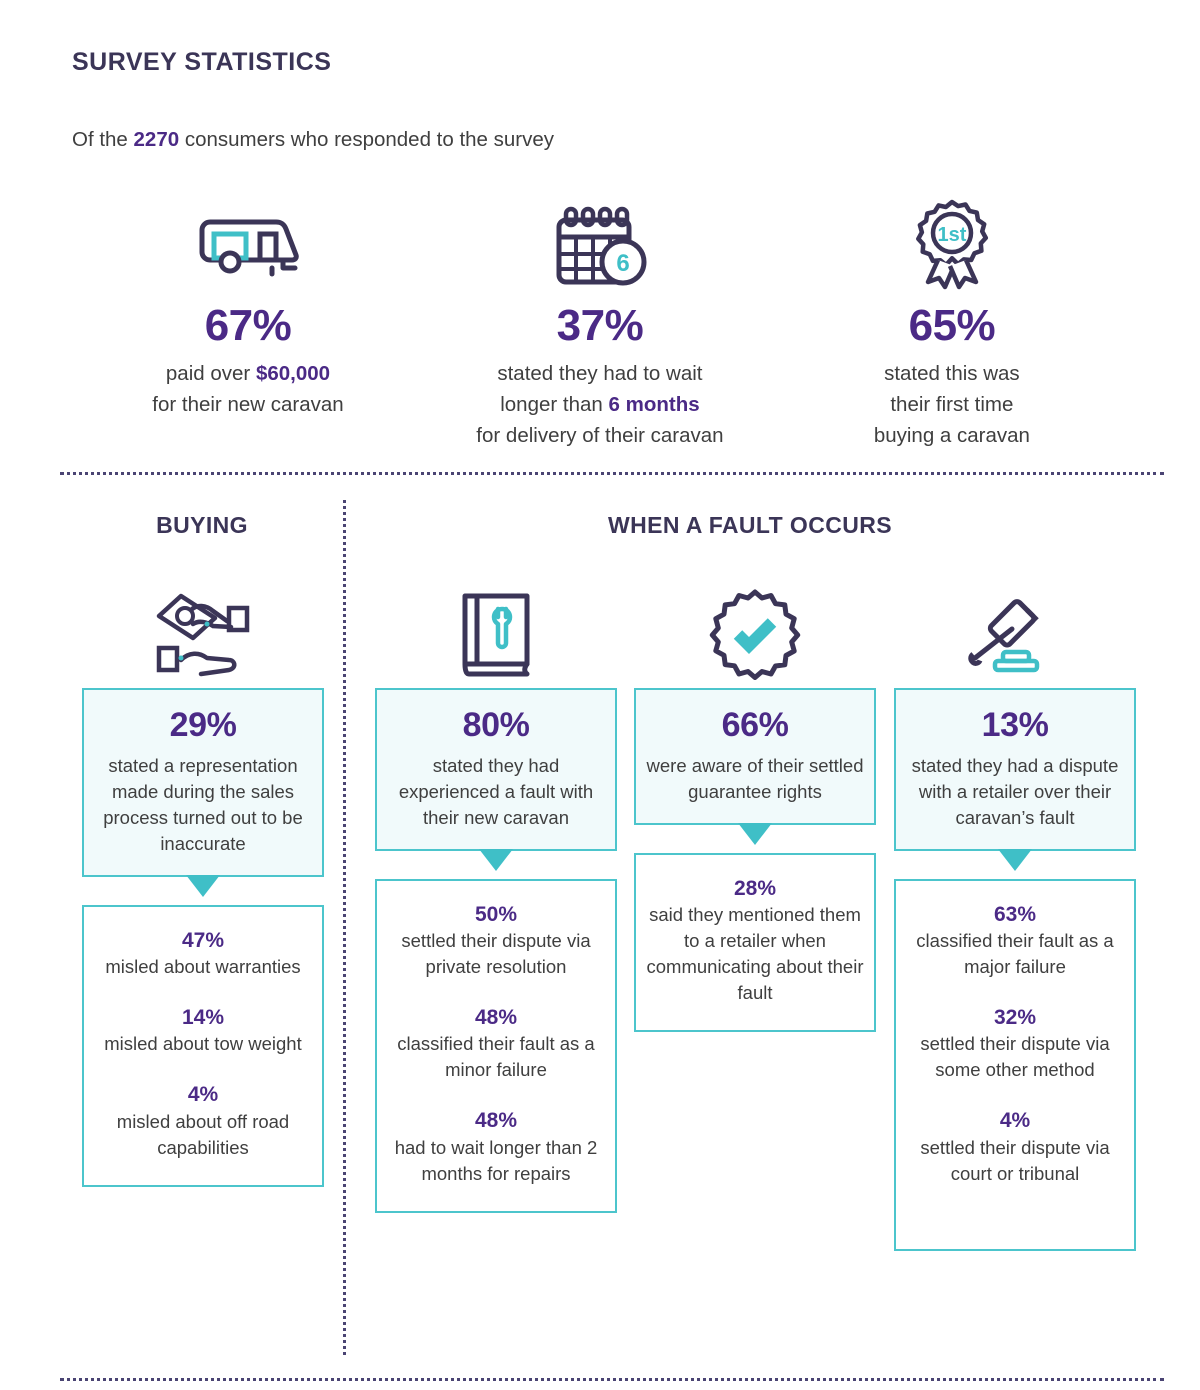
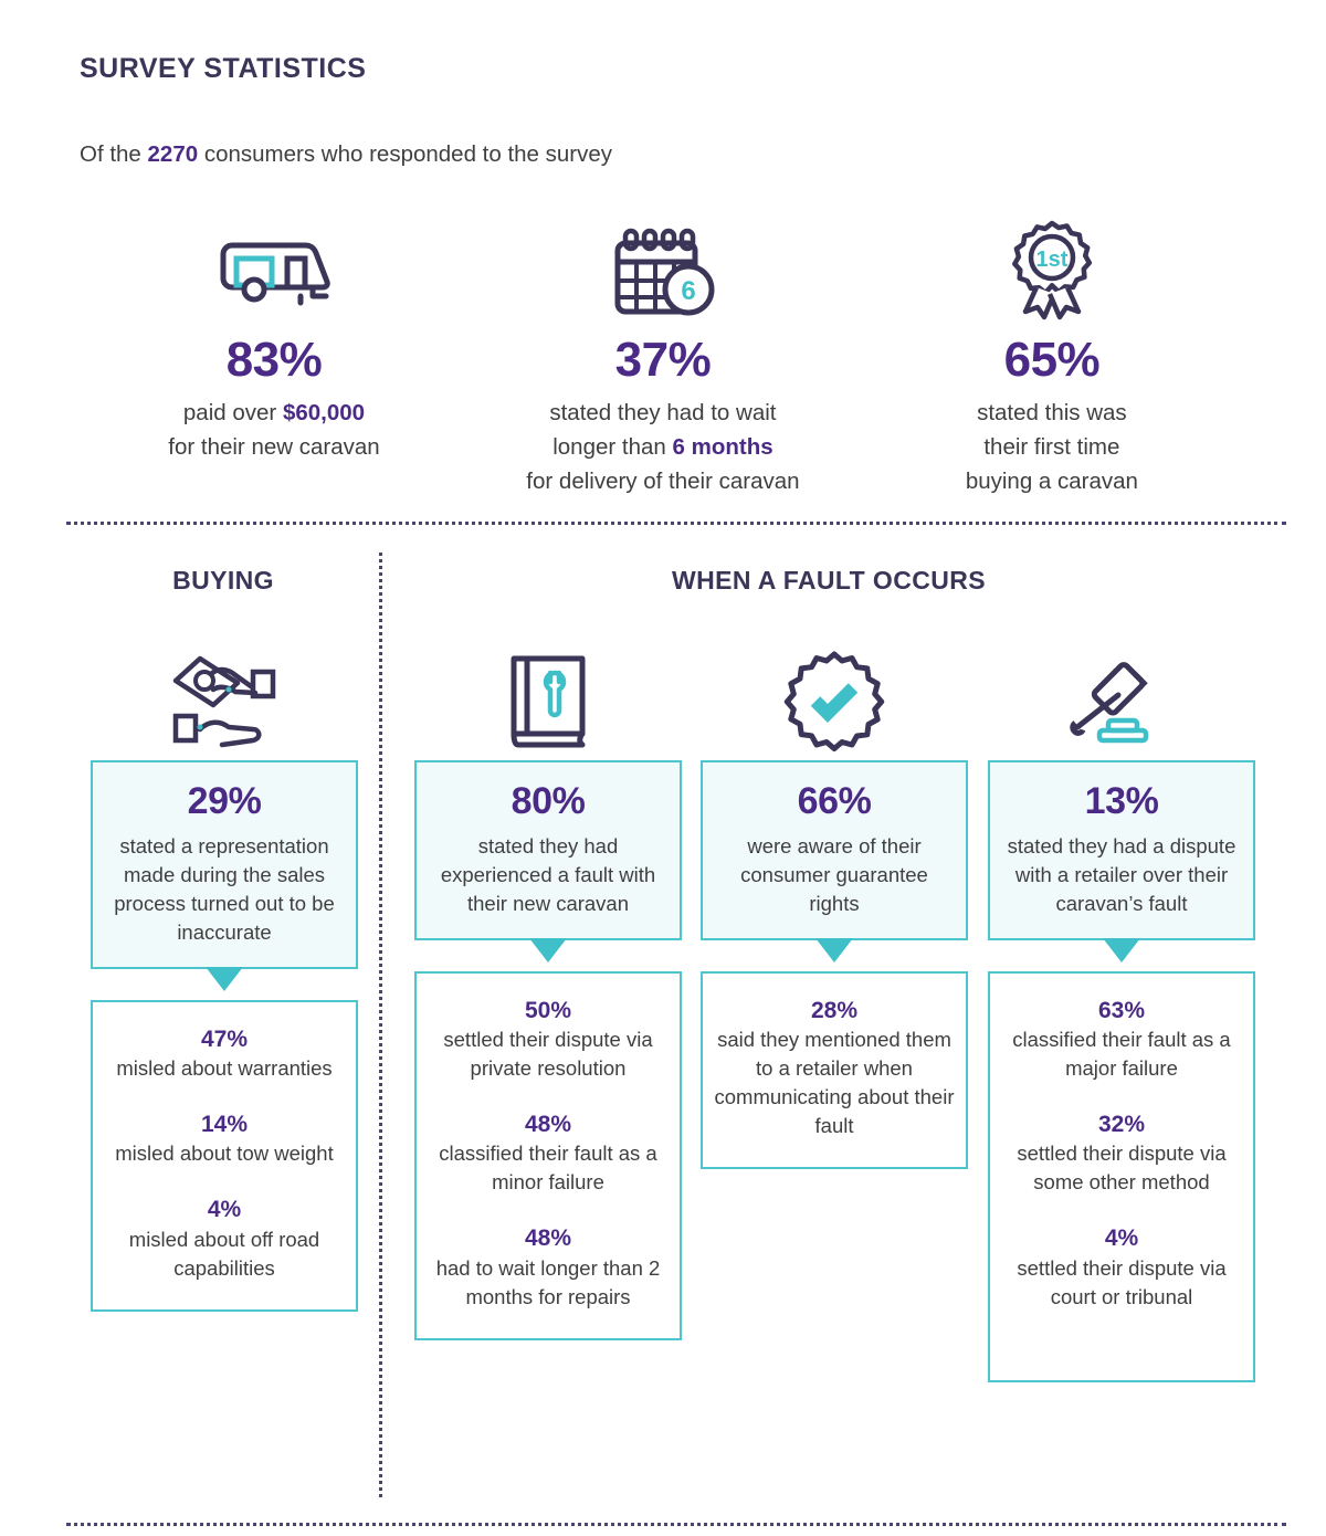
  SURVEY STATISTICS
  Of the 2270 consumers who responded to the survey
- 67%
+ 83%
  paid over $60,000
  for their new caravan
  6
  37%
  stated they had to wait
  longer than 6 months
  for delivery of their caravan
  1st
  65%
  stated this was
  their first time
  buying a caravan
  BUYING
  WHEN A FAULT OCCURS
  29%
  stated a representation made during the sales process turned out to be inaccurate
  47%
  misled about warranties
  14%
  misled about tow weight
  4%
  misled about off road capabilities
  80%
  stated they had experienced a fault with their new caravan
  50%
  settled their dispute via private resolution
  48%
  classified their fault as a minor failure
  48%
  had to wait longer than 2 months for repairs
  66%
- were aware of their settled guarantee rights
+ were aware of their consumer guarantee rights
  28%
  said they mentioned them to a retailer when communicating about their fault
  13%
  stated they had a dispute with a retailer over their caravan’s fault
  63%
  classified their fault as a major failure
  32%
  settled their dispute via some other method
  4%
  settled their dispute via court or tribunal
